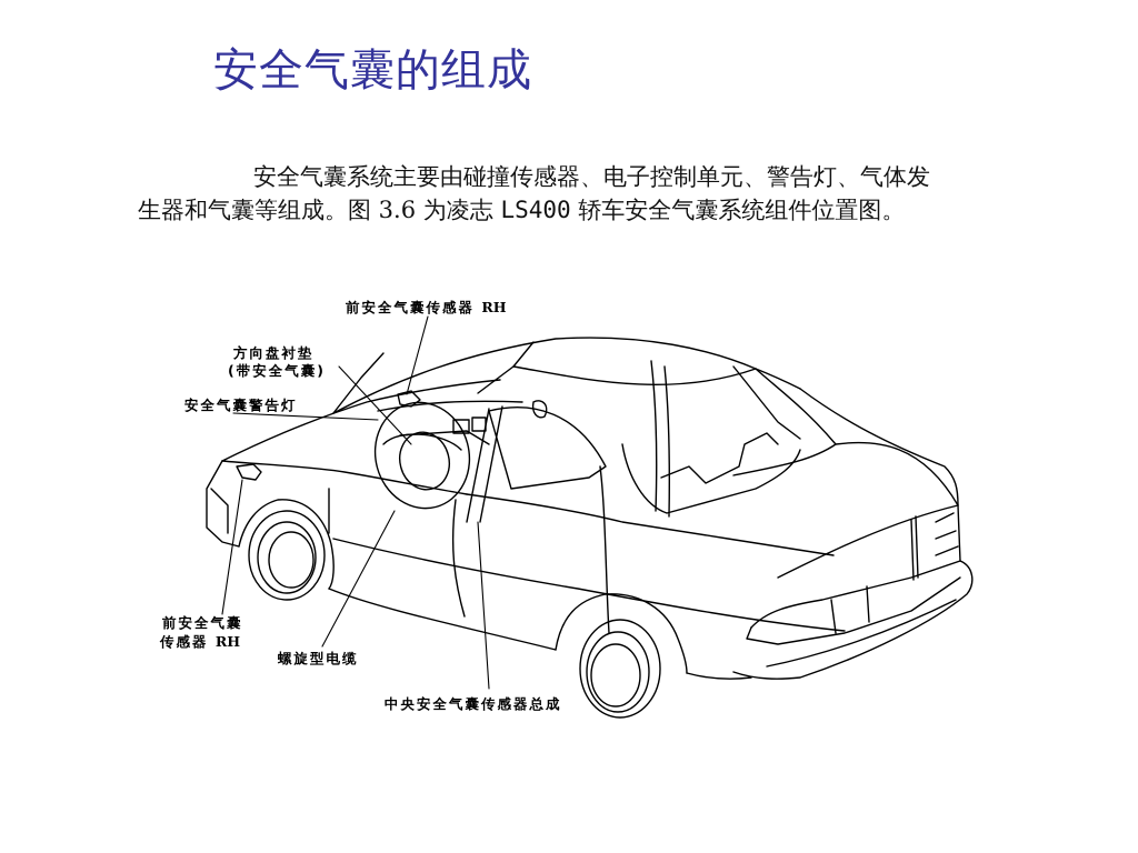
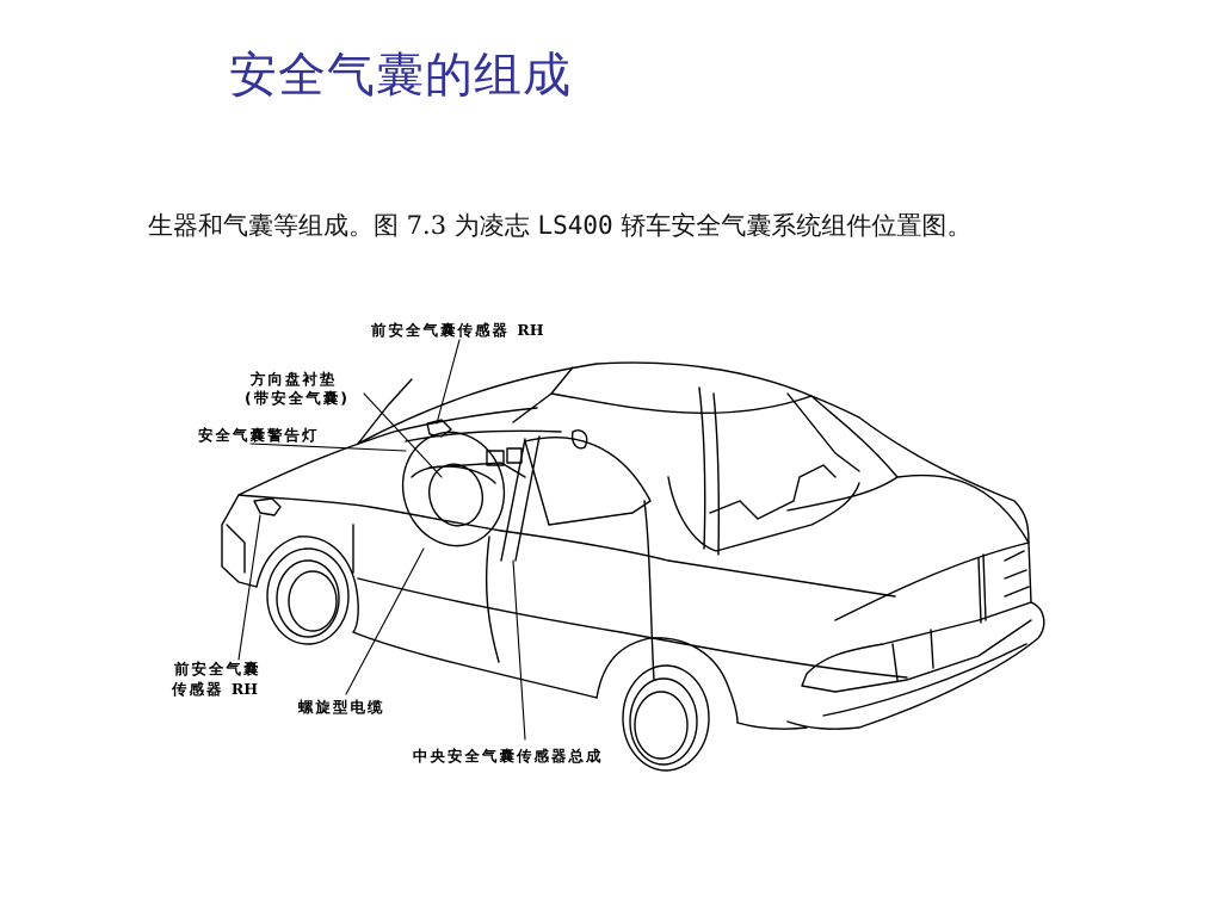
  安全气囊的组成
- 安全气囊系统主要由碰撞传感器、电子控制单元、警告灯、气体发
- 生器和气囊等组成。图 3.6 为凌志 LS400 轿车安全气囊系统组件位置图。
+ 生器和气囊等组成。图 7.3 为凌志 LS400 轿车安全气囊系统组件位置图。
  前安全气囊传感器 RH
  方向盘衬垫
  (带安全气囊)
  安全气囊警告灯
  前安全气囊
  传感器 RH
  螺旋型电缆
  中央安全气囊传感器总成
